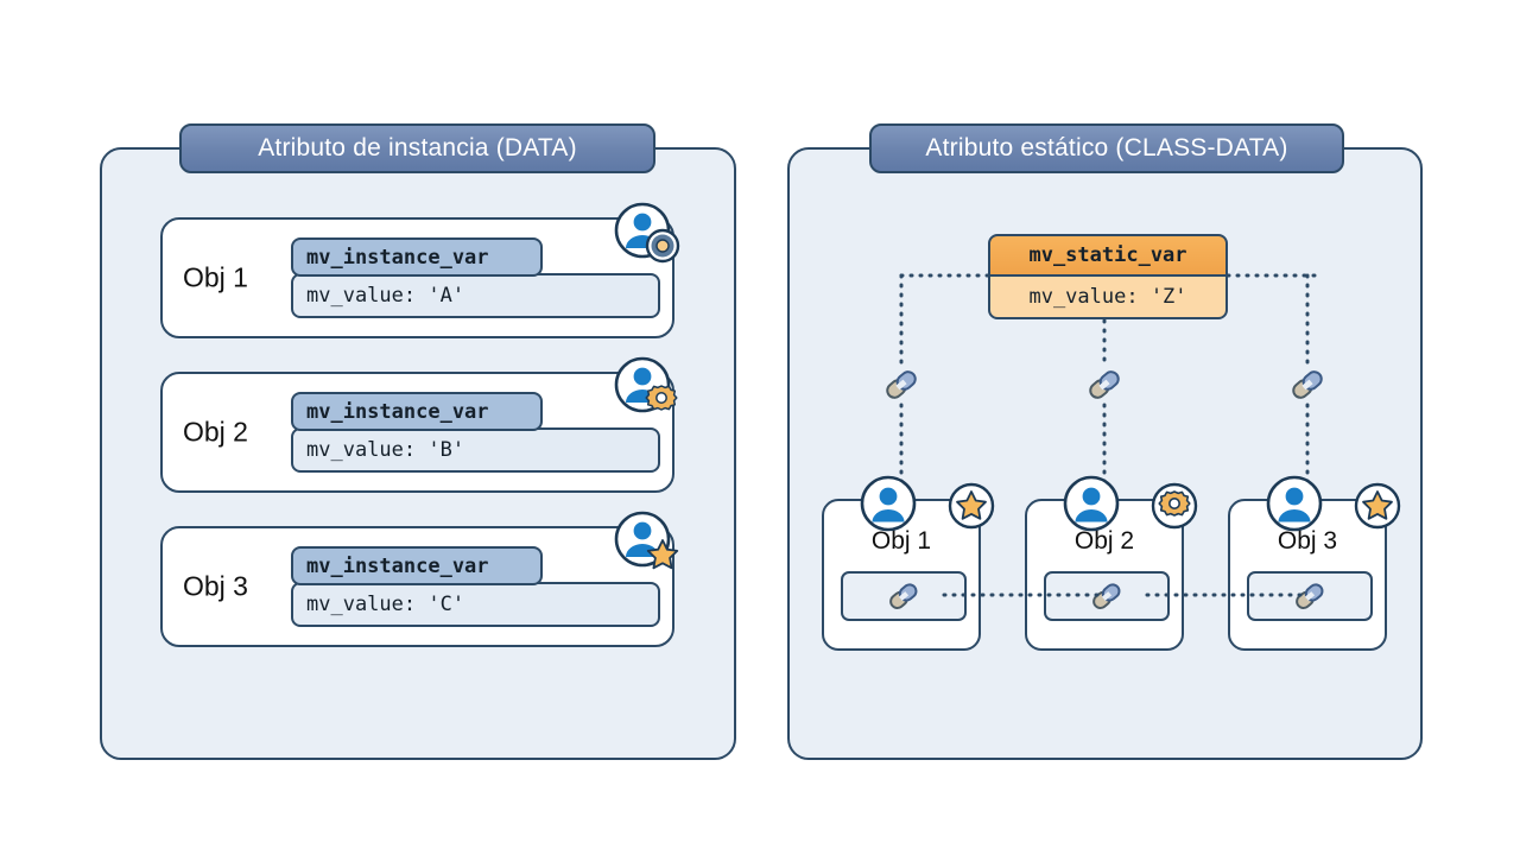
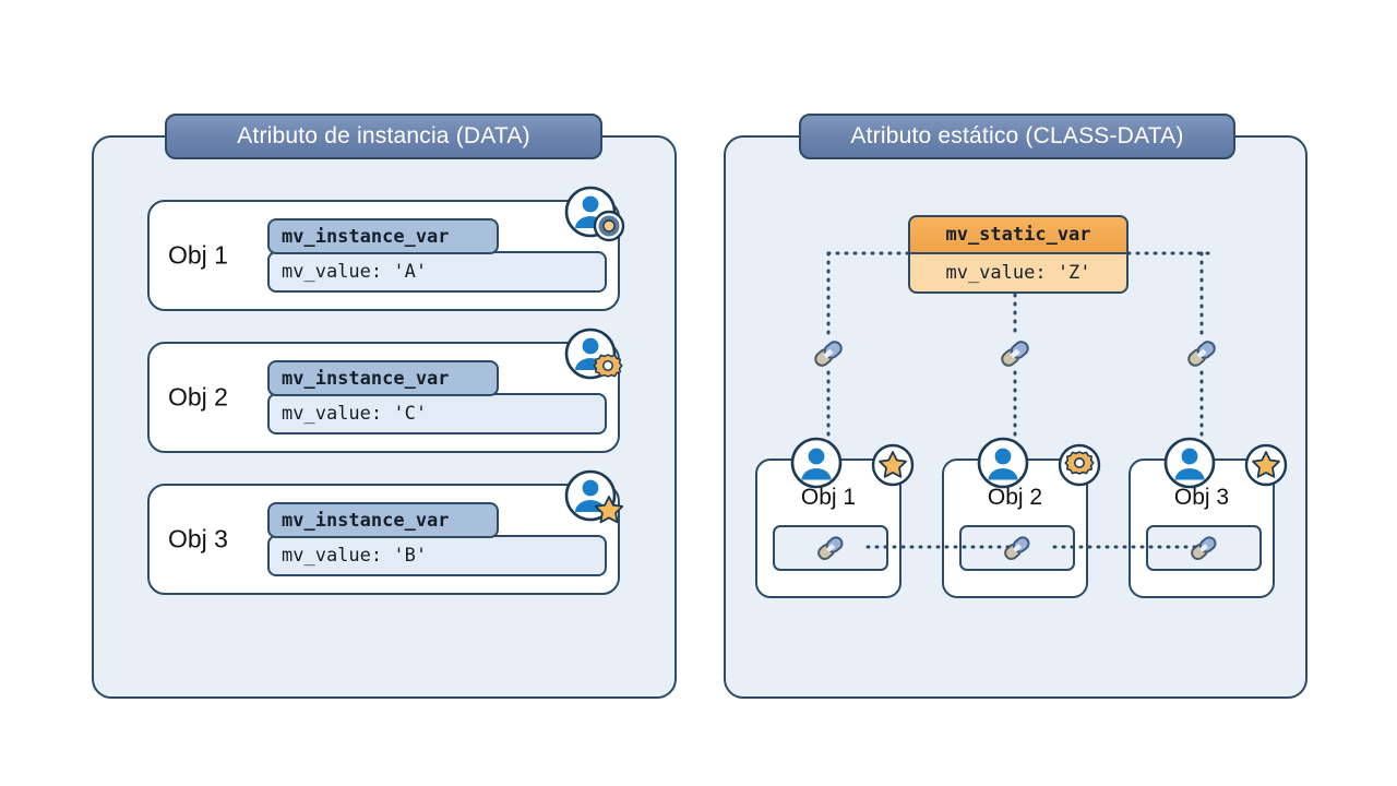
  Atributo de instancia (DATA)
  Obj 1
  mv_instance_var
  mv_value: 'A'
  Obj 2
  mv_instance_var
- mv_value: 'B'
+ mv_value: 'C'
  Obj 3
  mv_instance_var
- mv_value: 'C'
+ mv_value: 'B'
  Atributo estático (CLASS-DATA)
  mv_static_var
  mv_value: 'Z'
  Obj 1
  Obj 2
  Obj 3
